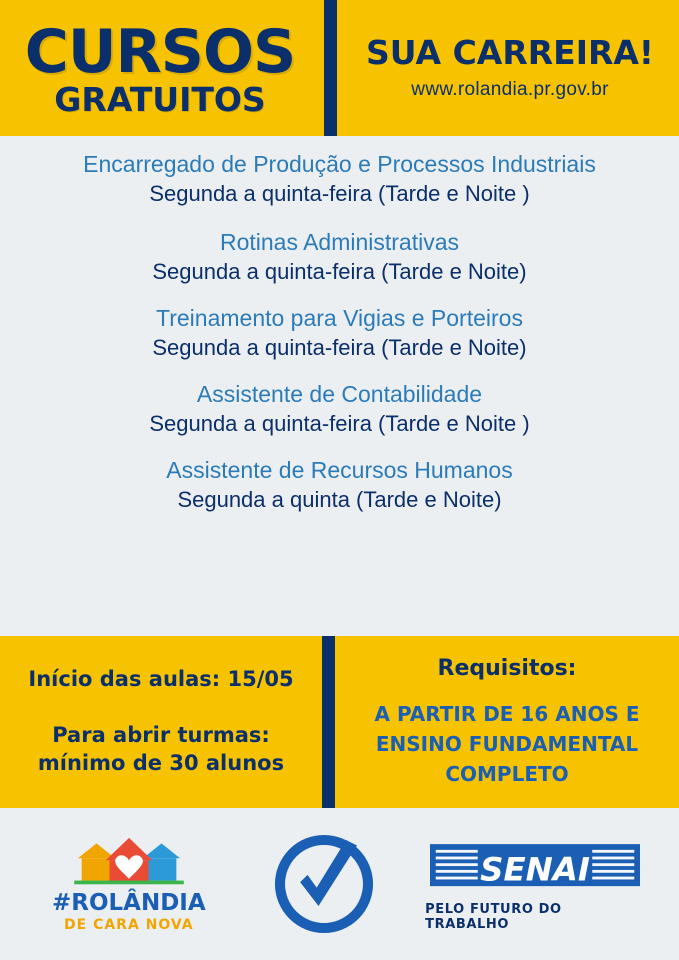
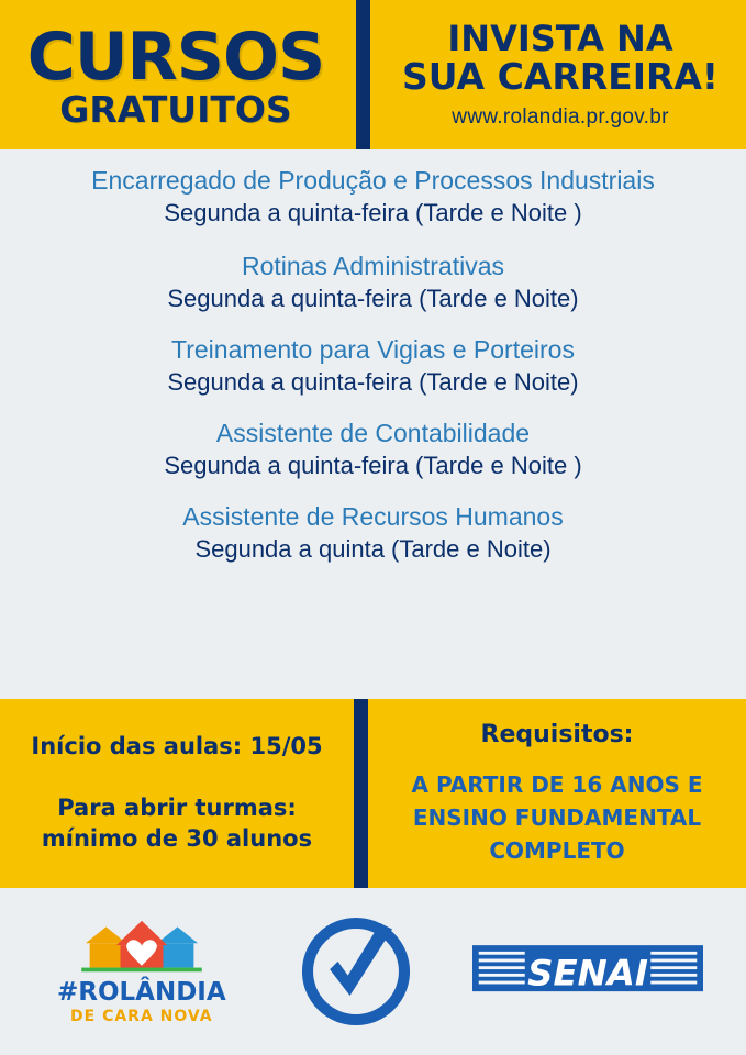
  CURSOS
  GRATUITOS
+ INVISTA NA
  SUA CARREIRA!
  www.rolandia.pr.gov.br
  Encarregado de Produção e Processos Industriais
  Segunda a quinta-feira (Tarde e Noite )
  Rotinas Administrativas
  Segunda a quinta-feira (Tarde e Noite)
  Treinamento para Vigias e Porteiros
  Segunda a quinta-feira (Tarde e Noite)
  Assistente de Contabilidade
  Segunda a quinta-feira (Tarde e Noite )
  Assistente de Recursos Humanos
  Segunda a quinta (Tarde e Noite)
  Início das aulas: 15/05
  Para abrir turmas:
  mínimo de 30 alunos
  Requisitos:
  A PARTIR DE 16 ANOS E
  ENSINO FUNDAMENTAL
  COMPLETO
  #ROLÂNDIA
  DE CARA NOVA
  SENAI
- PELO FUTURO DO TRABALHO
